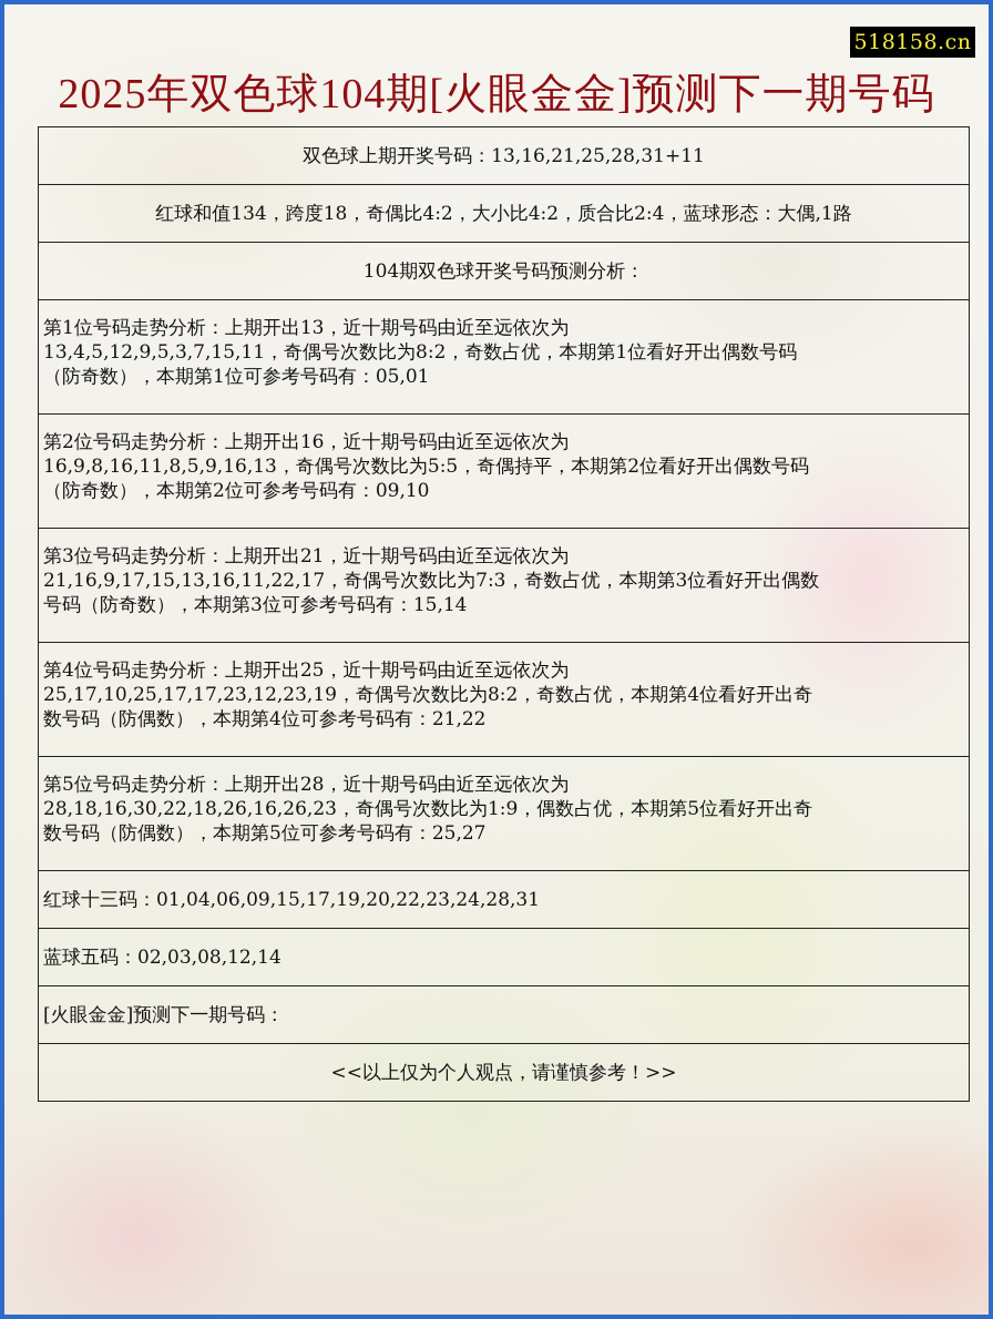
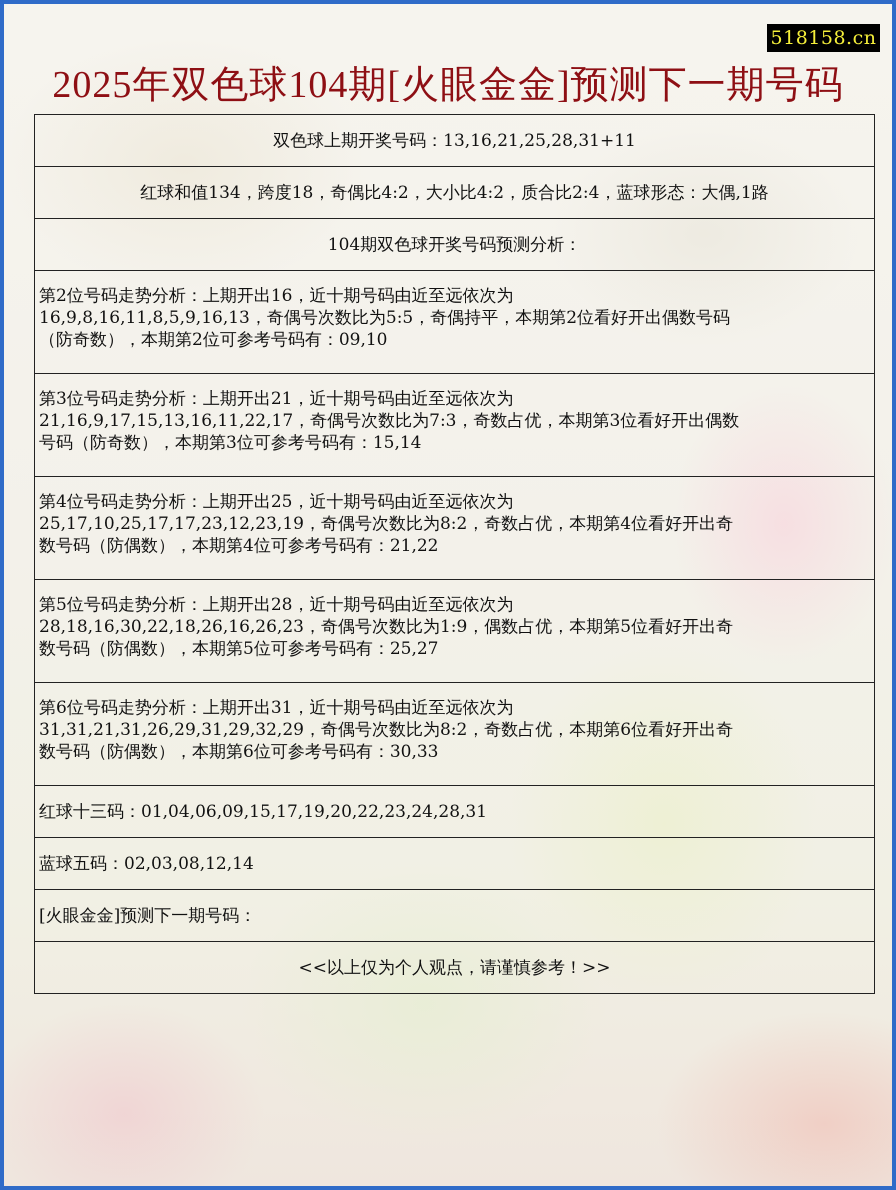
  518158.cn
  2025年双色球104期[火眼金金]预测下一期号码
  双色球上期开奖号码：13,16,21,25,28,31+11
  红球和值134，跨度18，奇偶比4:2，大小比4:2，质合比2:4，蓝球形态：大偶,1路
  104期双色球开奖号码预测分析：
- 第1位号码走势分析：上期开出13，近十期号码由近至远依次为 13,4,5,12,9,5,3,7,15,11，奇偶号次数比为8:2，奇数占优，本期第1位看好开出偶数号码 （防奇数），本期第1位可参考号码有：05,01
  第2位号码走势分析：上期开出16，近十期号码由近至远依次为 16,9,8,16,11,8,5,9,16,13，奇偶号次数比为5:5，奇偶持平，本期第2位看好开出偶数号码 （防奇数），本期第2位可参考号码有：09,10
  第3位号码走势分析：上期开出21，近十期号码由近至远依次为 21,16,9,17,15,13,16,11,22,17，奇偶号次数比为7:3，奇数占优，本期第3位看好开出偶数 号码（防奇数），本期第3位可参考号码有：15,14
  第4位号码走势分析：上期开出25，近十期号码由近至远依次为 25,17,10,25,17,17,23,12,23,19，奇偶号次数比为8:2，奇数占优，本期第4位看好开出奇 数号码（防偶数），本期第4位可参考号码有：21,22
  第5位号码走势分析：上期开出28，近十期号码由近至远依次为 28,18,16,30,22,18,26,16,26,23，奇偶号次数比为1:9，偶数占优，本期第5位看好开出奇 数号码（防偶数），本期第5位可参考号码有：25,27
+ 第6位号码走势分析：上期开出31，近十期号码由近至远依次为 31,31,21,31,26,29,31,29,32,29，奇偶号次数比为8:2，奇数占优，本期第6位看好开出奇 数号码（防偶数），本期第6位可参考号码有：30,33
  红球十三码：01,04,06,09,15,17,19,20,22,23,24,28,31
  蓝球五码：02,03,08,12,14
  [火眼金金]预测下一期号码：
  <<以上仅为个人观点，请谨慎参考！>>
